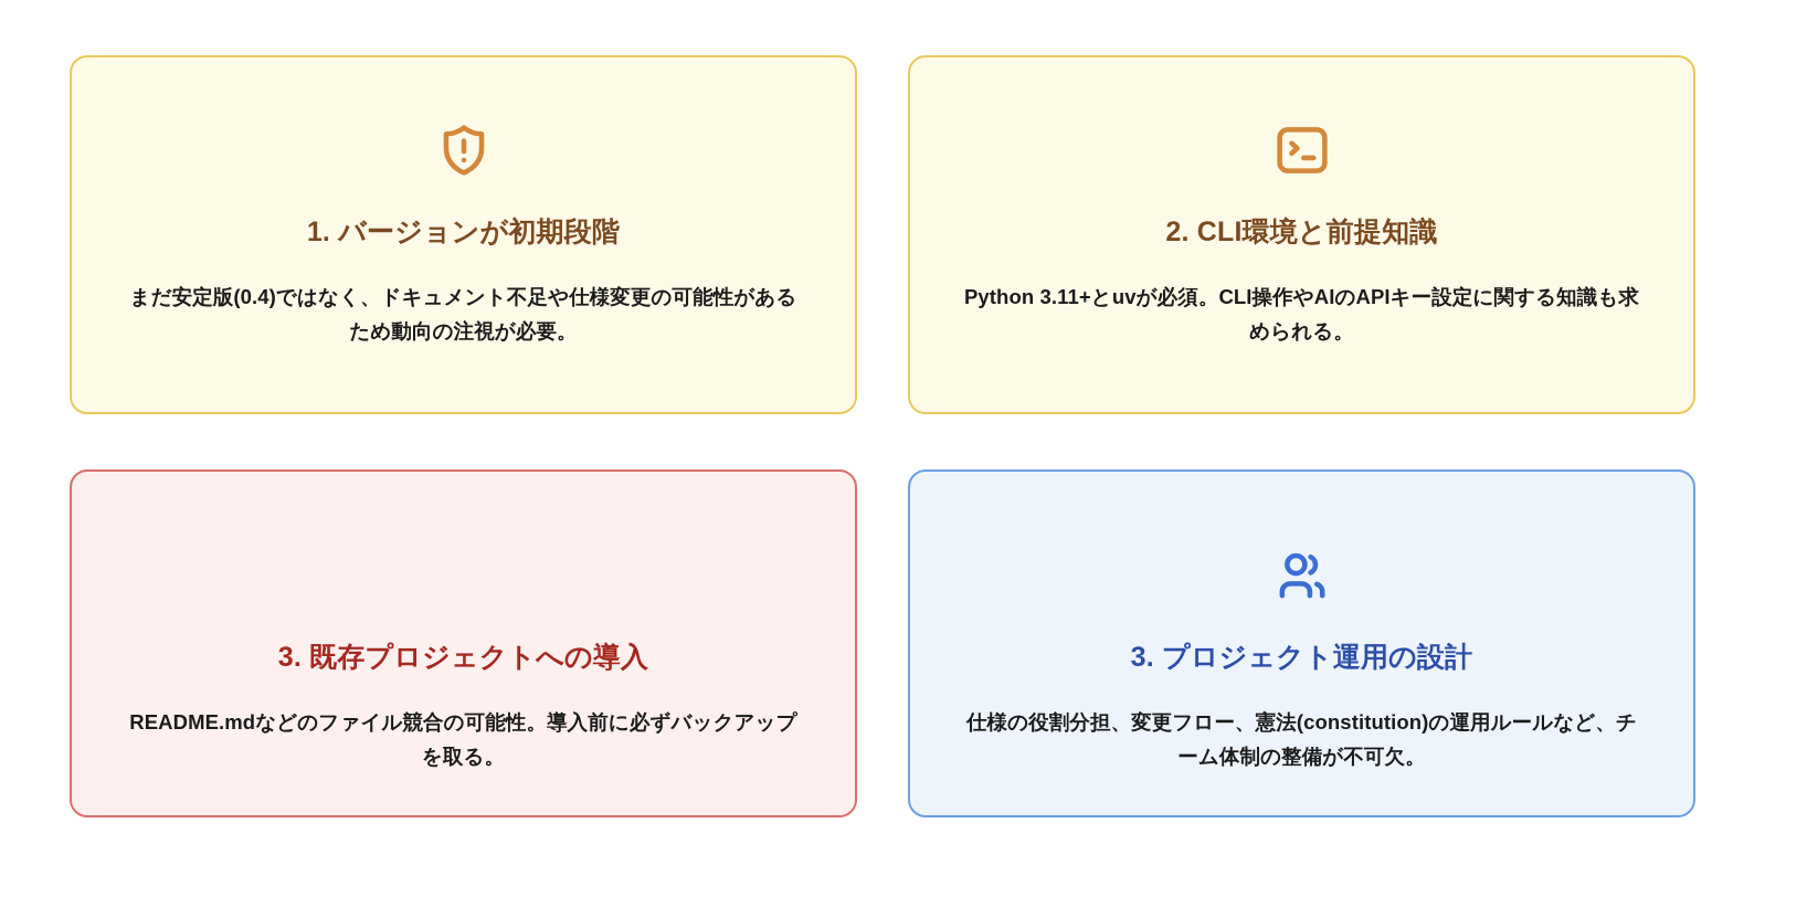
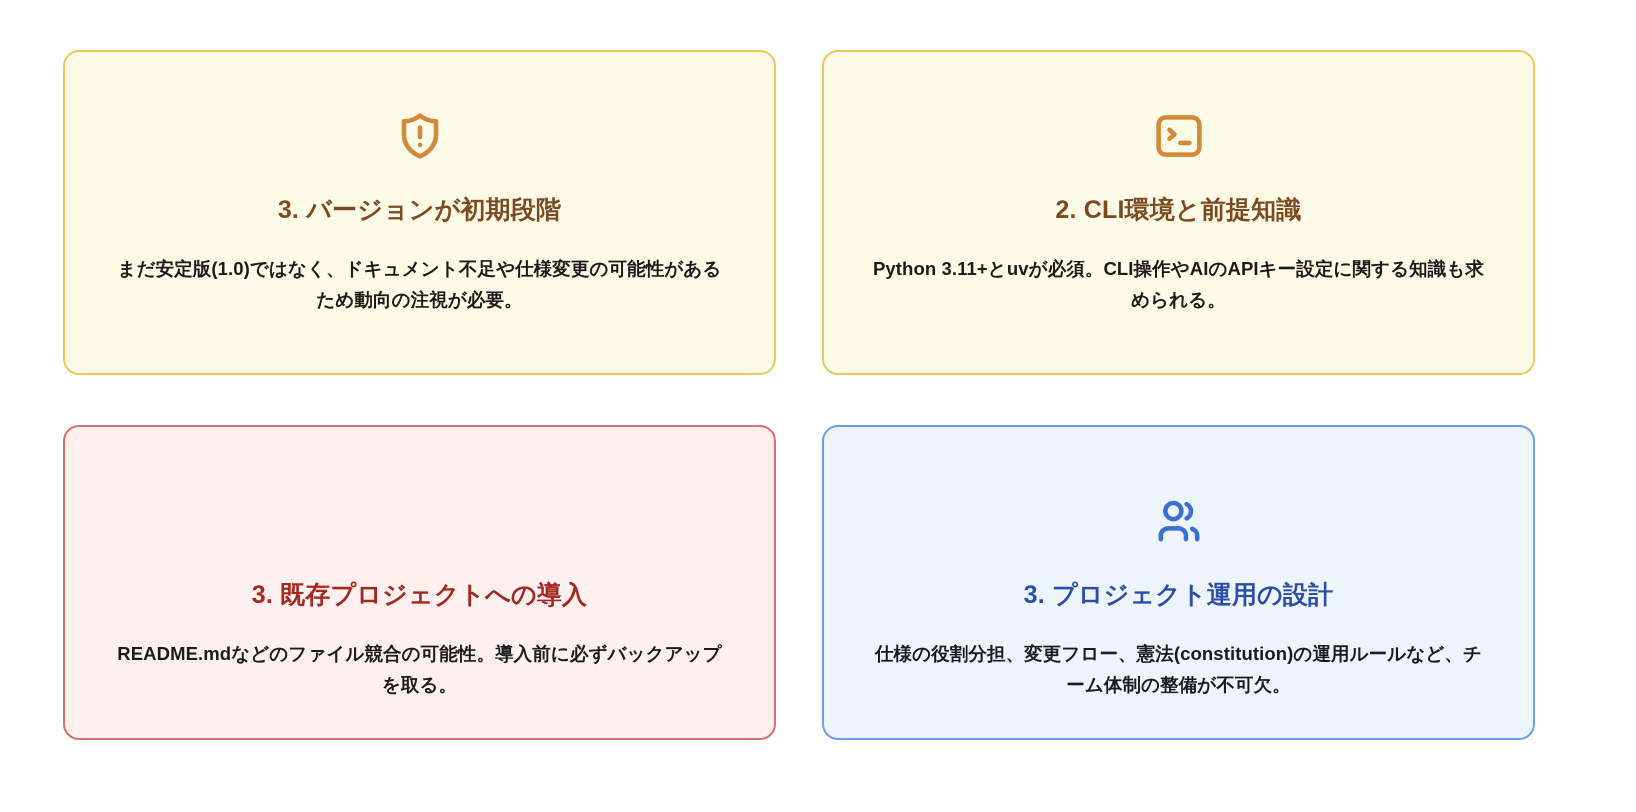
- 1. バージョンが初期段階
+ 3. バージョンが初期段階
- まだ安定版(0.4)ではなく、ドキュメント不足や仕様変更の可能性があるため動向の注視が必要。
+ まだ安定版(1.0)ではなく、ドキュメント不足や仕様変更の可能性があるため動向の注視が必要。
  2. CLI環境と前提知識
  Python 3.11+とuvが必須。CLI操作やAIのAPIキー設定に関する知識も求められる。
  3. 既存プロジェクトへの導入
  README.mdなどのファイル競合の可能性。導入前に必ずバックアップを取る。
  3. プロジェクト運用の設計
  仕様の役割分担、変更フロー、憲法(constitution)の運用ルールなど、チーム体制の整備が不可欠。
